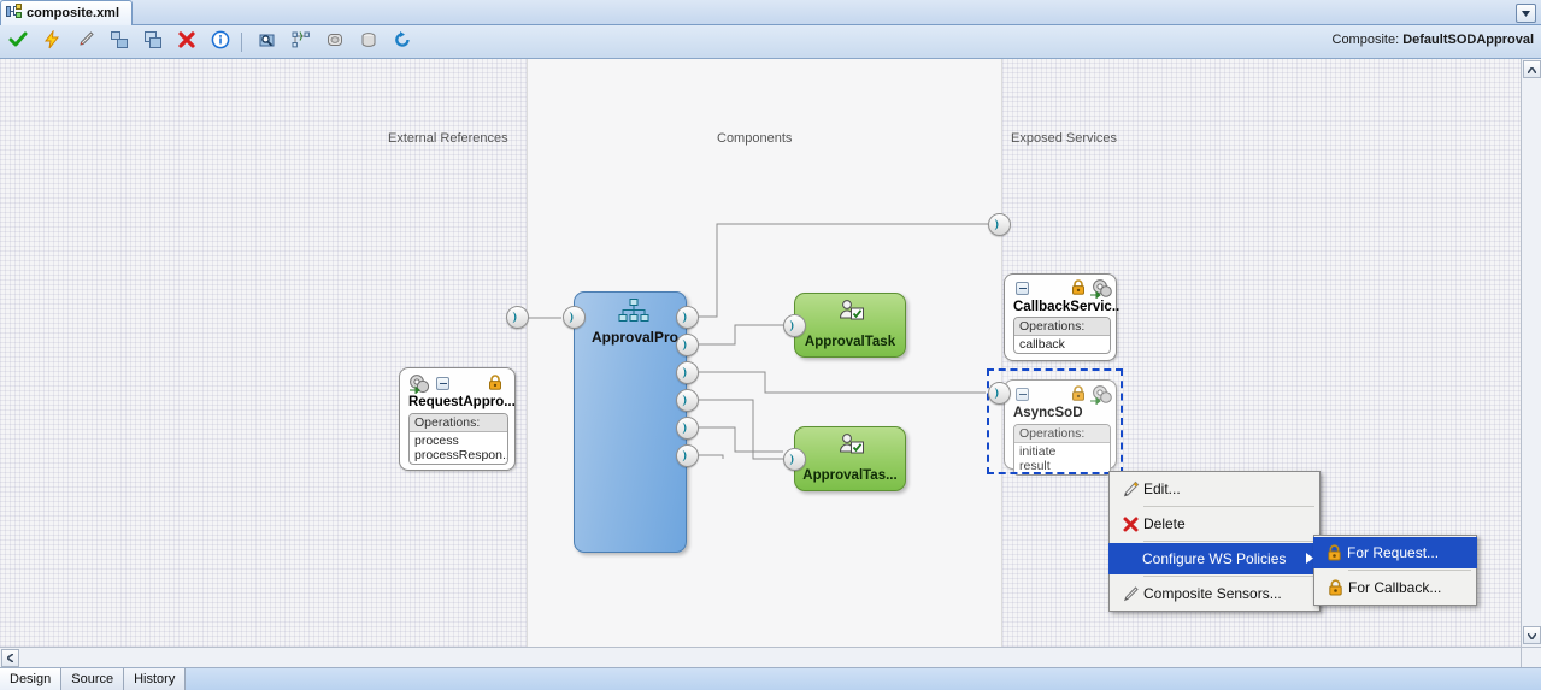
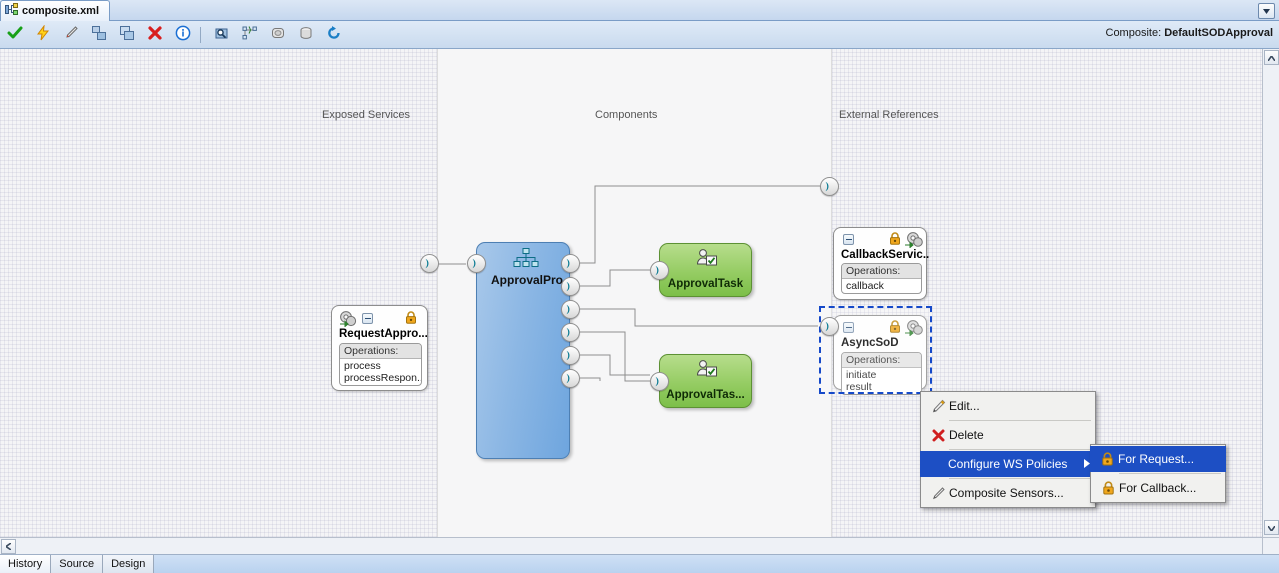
  composite.xml
  Composite: DefaultSODApproval
- External References
+ Exposed Services
  Components
- Exposed Services
+ External References
  RequestAppro...
  Operations:
  process
  processRespon
  ApprovalPro
  ApprovalTask
  ApprovalTas...
  CallbackServic..
  Operations:
  callback
  AsyncSoD
  Operations:
  initiate
  result
  Edit...
  Delete
  Configure WS Policies
  Composite Sensors...
  For Request...
  For Callback...
- Design
+ History
  Source
- History
+ Design
